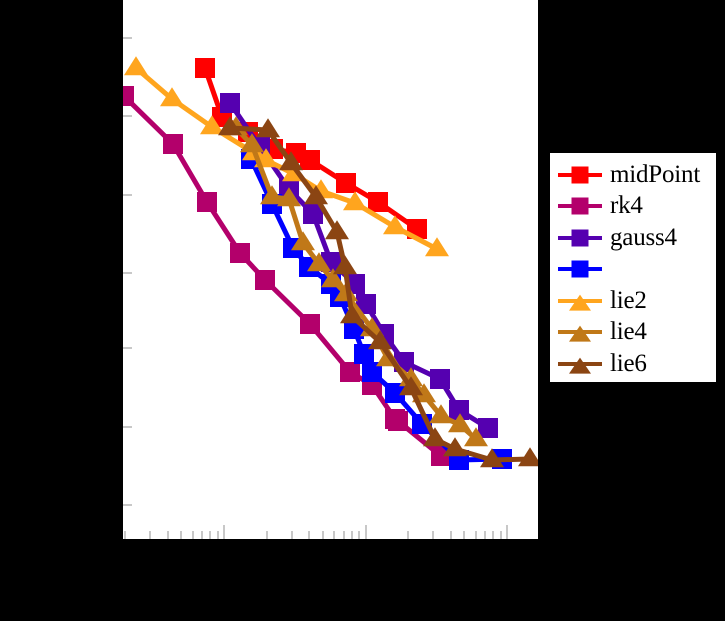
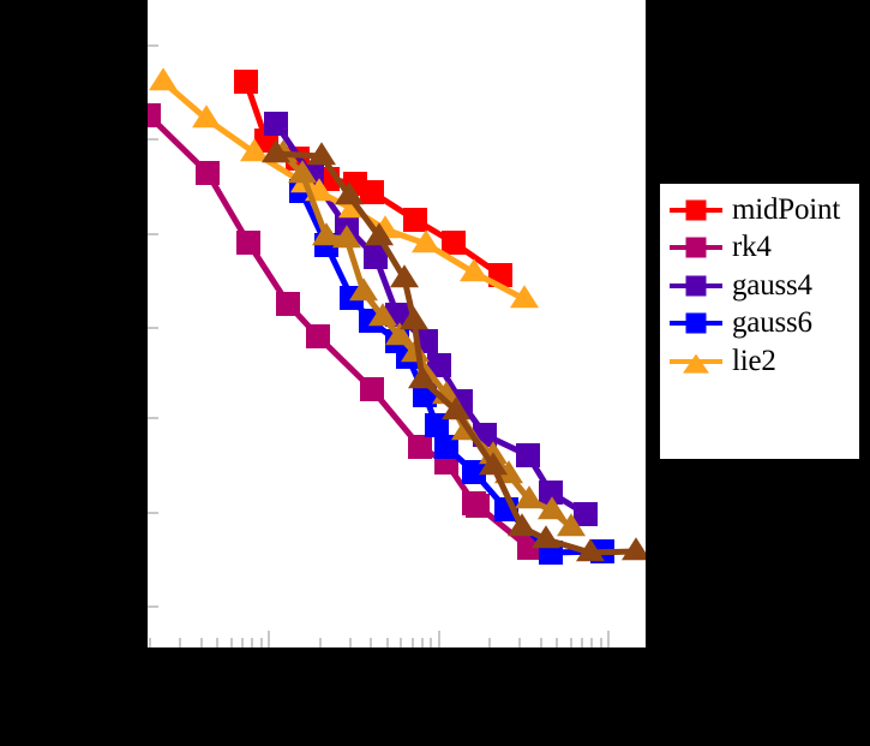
  midPoint
  rk4
  gauss4
+ gauss6
  lie2
- lie4
- lie6
